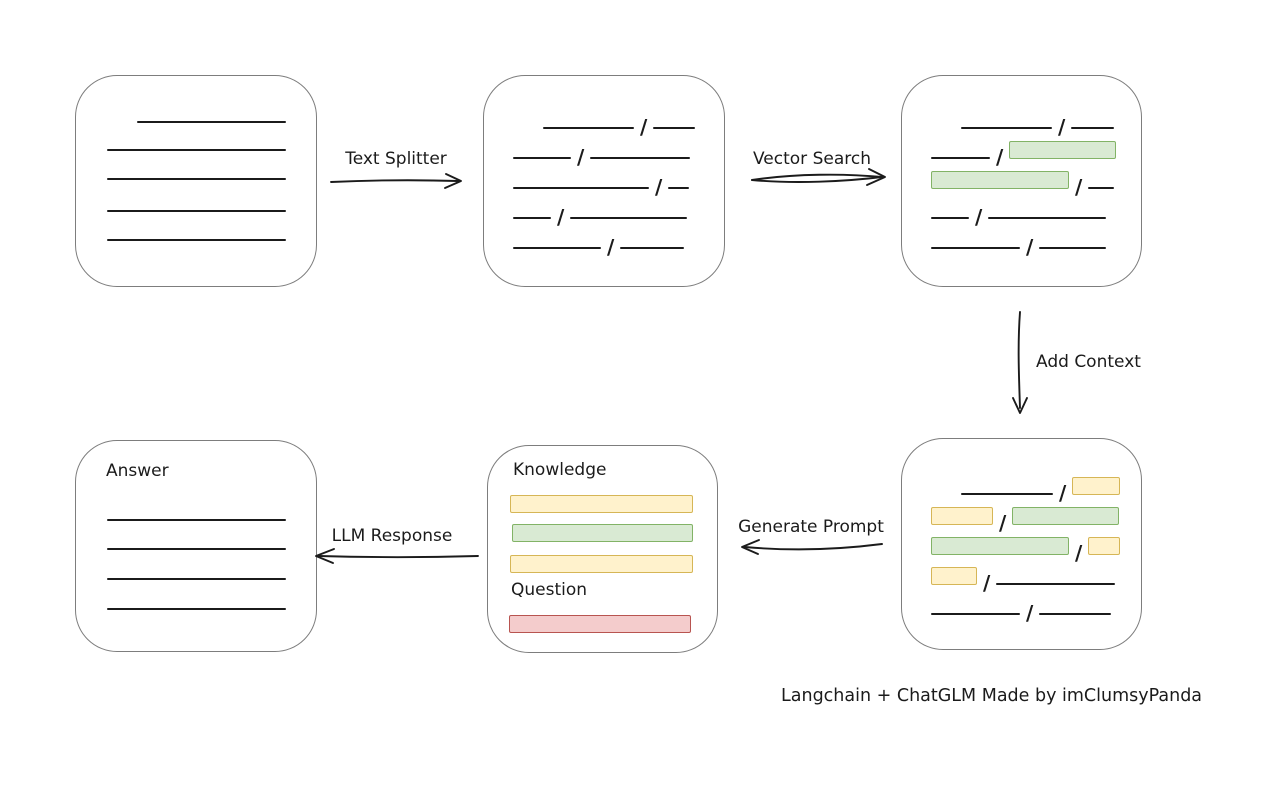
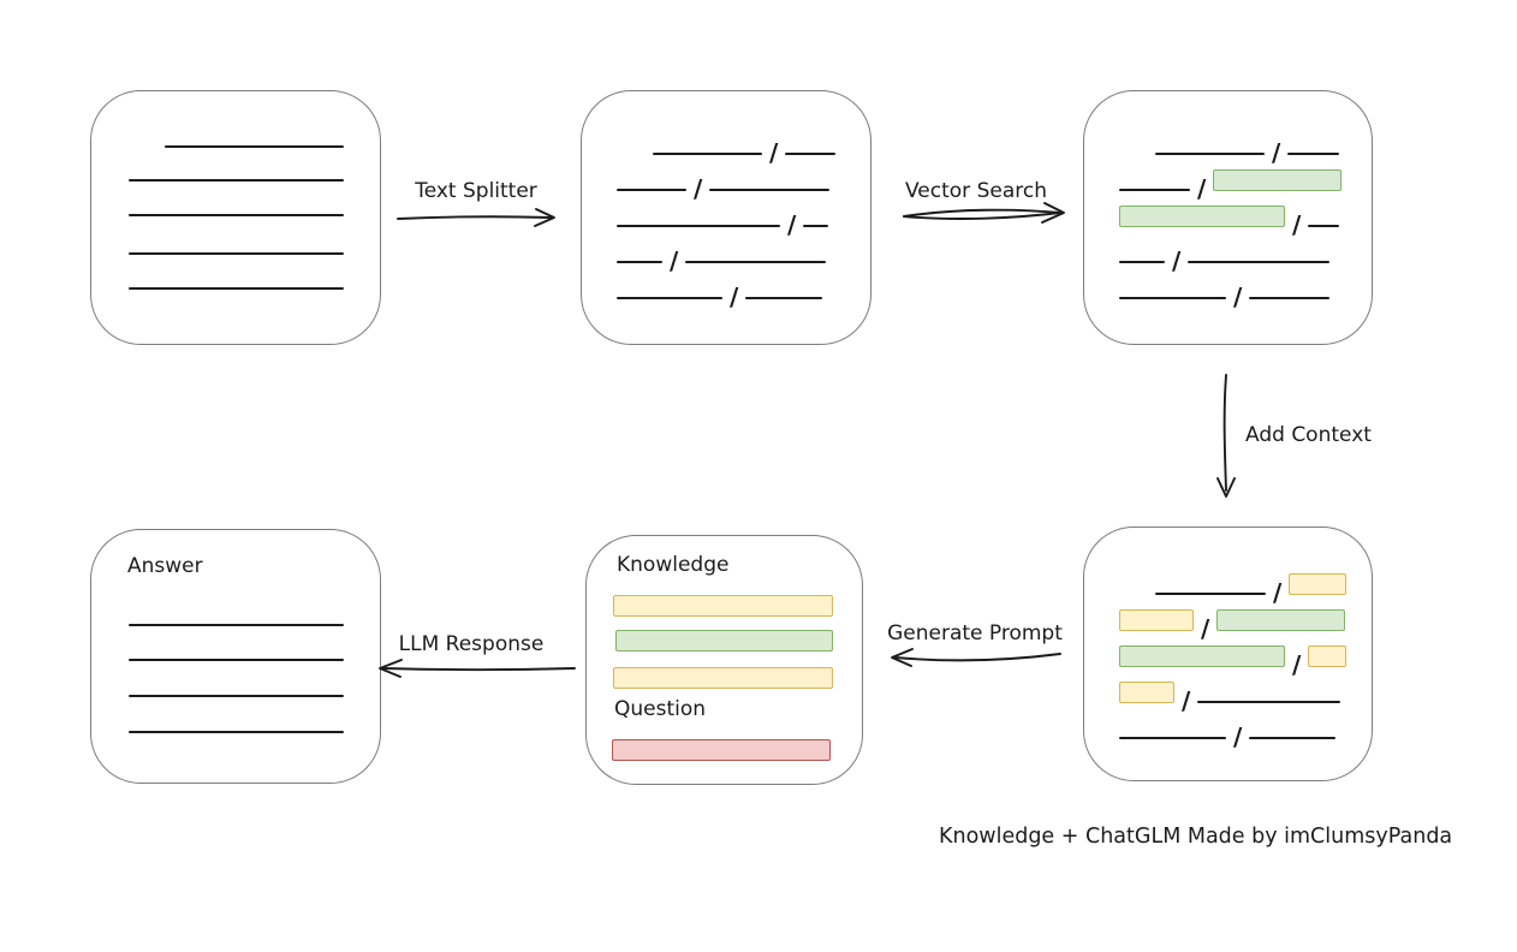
  Answer
  Knowledge
  Question
  Text Splitter
  Vector Search
  Add Context
  Generate Prompt
  LLM Response
- Langchain + ChatGLM Made by imClumsyPanda
+ Knowledge + ChatGLM Made by imClumsyPanda
